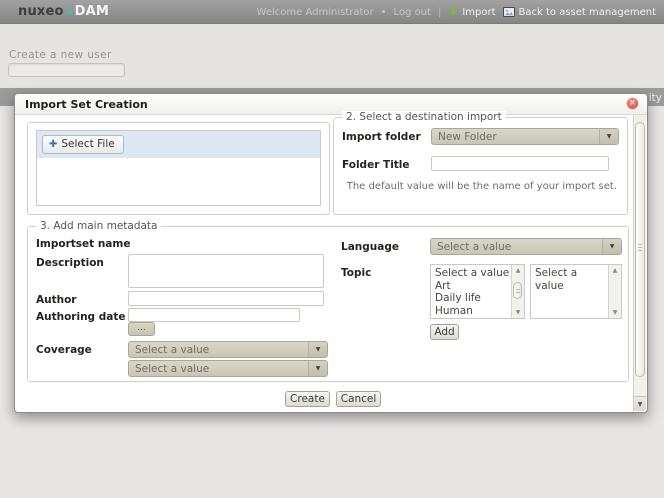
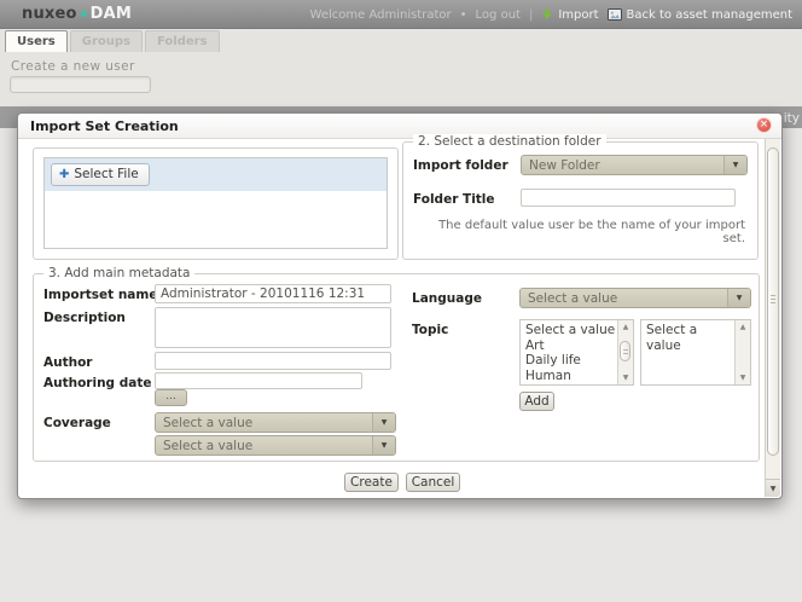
  nuxeo DAM
  Welcome Administrator
  •
  Log out
  |
  Import
  Back to asset management
+ Users
+ Groups
+ Folders
  Create a new user
  Import Set Creation
  ×
  ✚
  Select File
- 2. Select a destination import
+ 2. Select a destination folder
  Import folder
  New Folder
  Folder Title
- The default value will be the name of your import set.
+ The default value user be the name of your import set.
  3. Add main metadata
  Importset name
+ Administrator - 20101116 12:31
  Description
  Author
  Authoring date
  ...
  Coverage
  Select a value
  Select a value
  Language
  Select a value
  Topic
  Select a value
  Art
  Daily life
  Select a value
  Add
  Create
  Cancel
